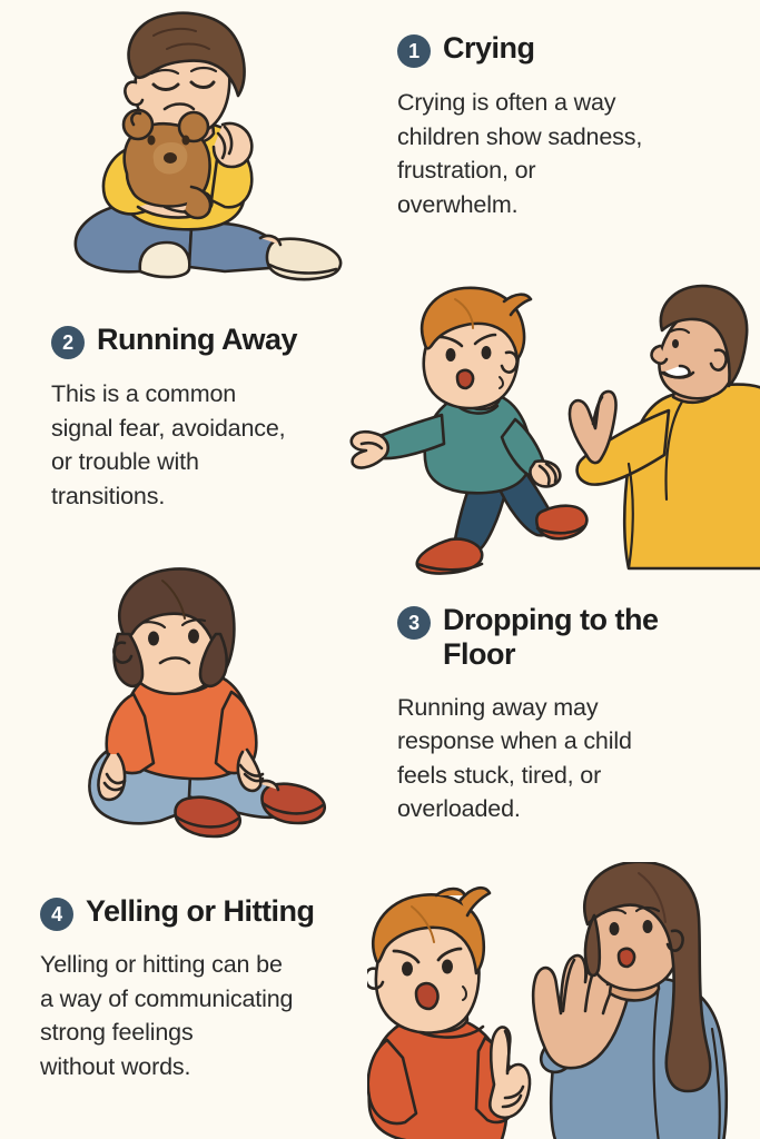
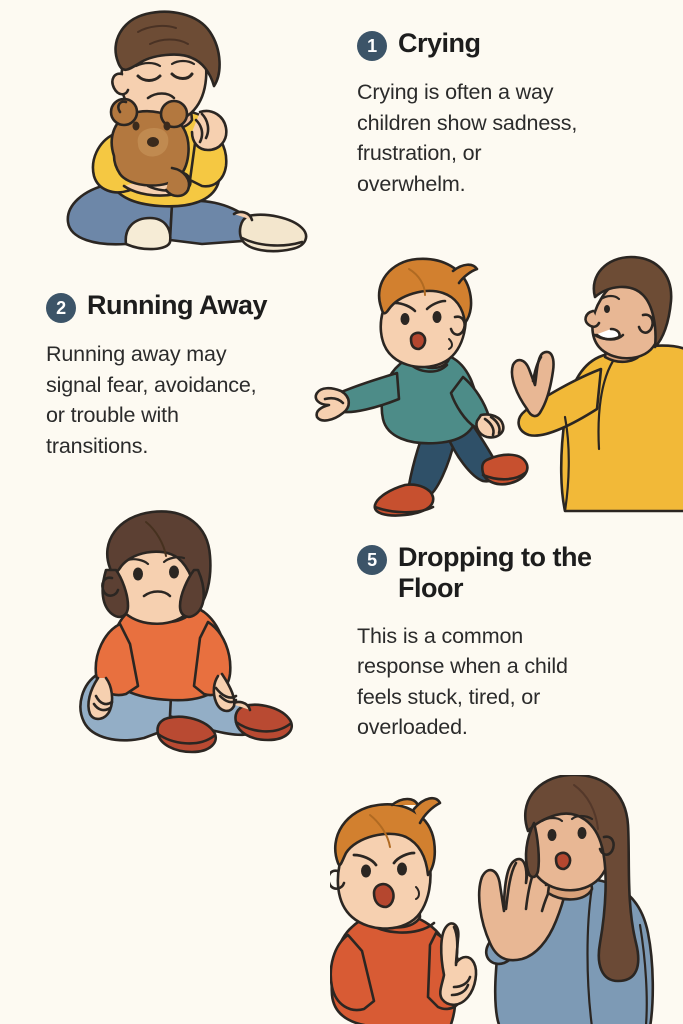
  1
  Crying
  Crying is often a way
  children show sadness,
  frustration, or
  overwhelm.
  2
  Running Away
- This is a common
+ Running away may
  signal fear, avoidance,
  or trouble with
  transitions.
- 3
+ 5
  Dropping to the Floor
- Running away may
+ This is a common
  response when a child
  feels stuck, tired, or
  overloaded.
- 4
- Yelling or Hitting
- Yelling or hitting can be
- a way of communicating
- strong feelings
- without words.
